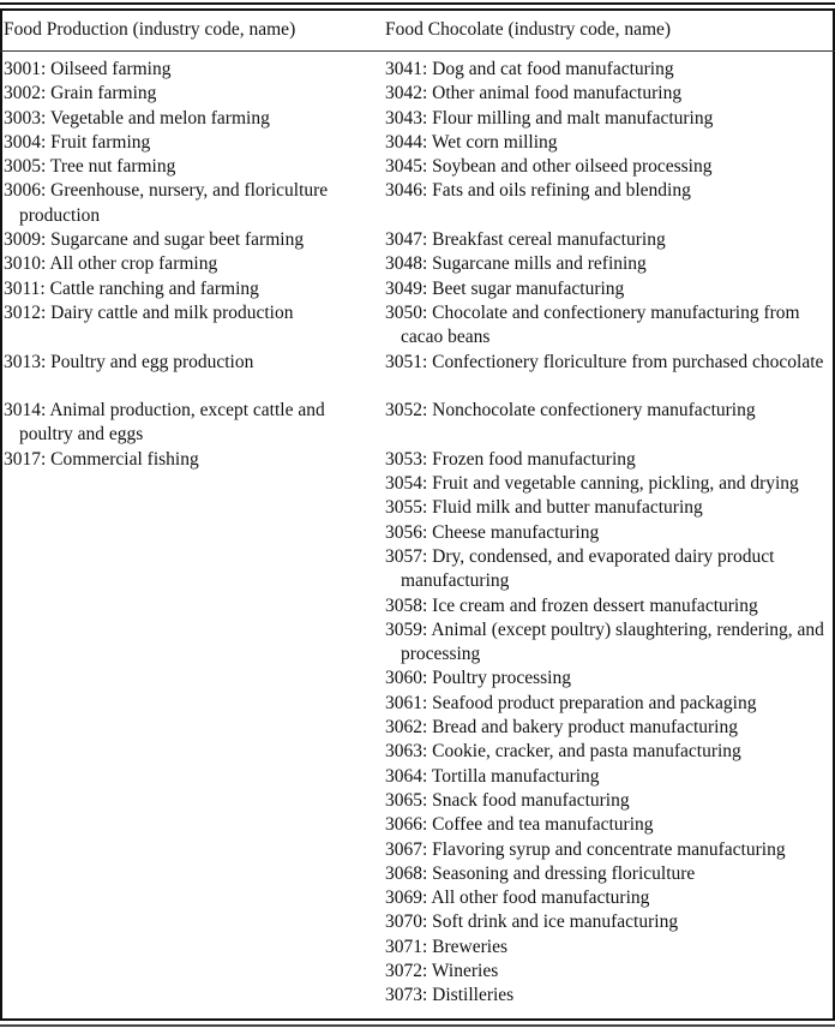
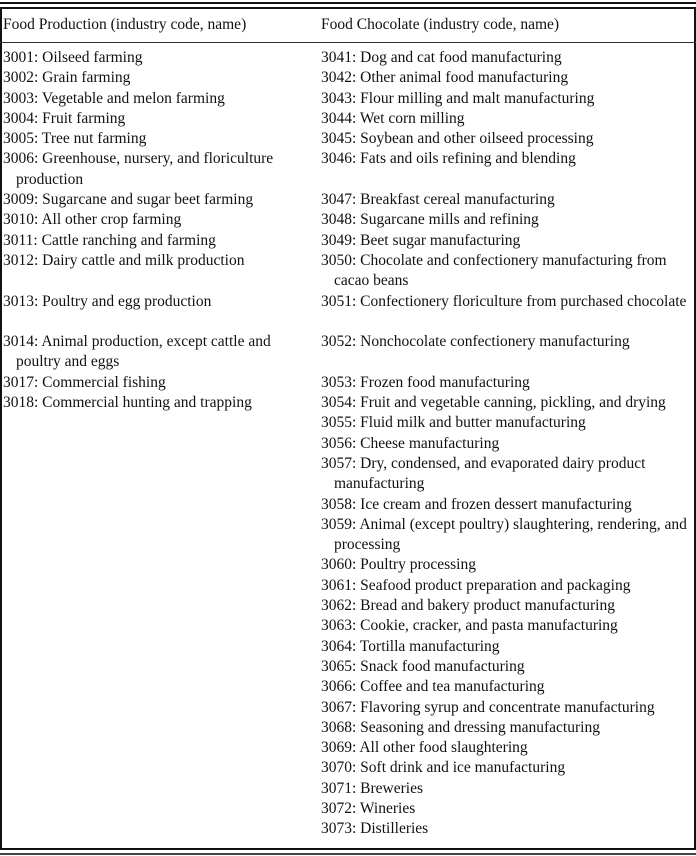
  Food Production (industry code, name)
  Food Chocolate (industry code, name)
  3001: Oilseed farming
  3002: Grain farming
  3003: Vegetable and melon farming
  3004: Fruit farming
  3005: Tree nut farming
  3006: Greenhouse, nursery, and floriculture production
  3009: Sugarcane and sugar beet farming
  3010: All other crop farming
  3011: Cattle ranching and farming
  3012: Dairy cattle and milk production
  3013: Poultry and egg production
  3014: Animal production, except cattle and poultry and eggs
  3017: Commercial fishing
+ 3018: Commercial hunting and trapping
  3041: Dog and cat food manufacturing
  3042: Other animal food manufacturing
  3043: Flour milling and malt manufacturing
  3044: Wet corn milling
  3045: Soybean and other oilseed processing
  3046: Fats and oils refining and blending
  3047: Breakfast cereal manufacturing
  3048: Sugarcane mills and refining
  3049: Beet sugar manufacturing
  3050: Chocolate and confectionery manufacturing from cacao beans
  3051: Confectionery floriculture from purchased chocolate
  3052: Nonchocolate confectionery manufacturing
  3053: Frozen food manufacturing
  3054: Fruit and vegetable canning, pickling, and drying
  3055: Fluid milk and butter manufacturing
  3056: Cheese manufacturing
  3057: Dry, condensed, and evaporated dairy product manufacturing
  3058: Ice cream and frozen dessert manufacturing
  3059: Animal (except poultry) slaughtering, rendering, and processing
  3060: Poultry processing
  3061: Seafood product preparation and packaging
  3062: Bread and bakery product manufacturing
  3063: Cookie, cracker, and pasta manufacturing
  3064: Tortilla manufacturing
  3065: Snack food manufacturing
  3066: Coffee and tea manufacturing
  3067: Flavoring syrup and concentrate manufacturing
- 3068: Seasoning and dressing floriculture
+ 3068: Seasoning and dressing manufacturing
- 3069: All other food manufacturing
+ 3069: All other food slaughtering
  3070: Soft drink and ice manufacturing
  3071: Breweries
  3072: Wineries
  3073: Distilleries
